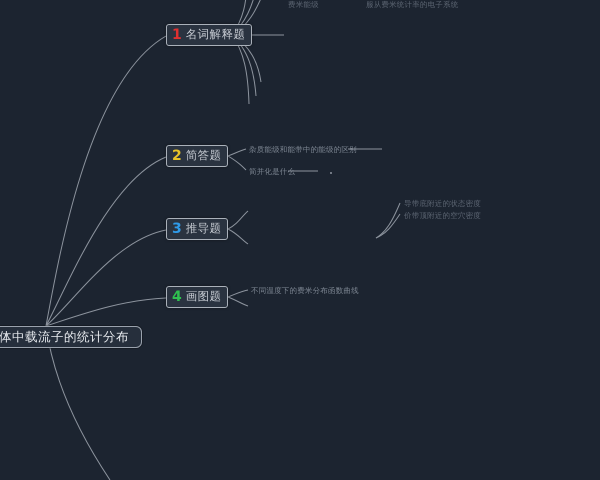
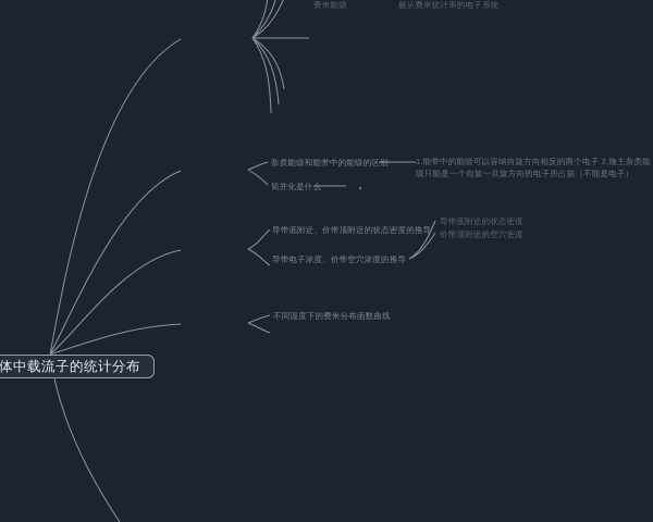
  体中载流子的统计分布
- 1
- 名词解释题
- 2
- 简答题
- 3
- 推导题
- 4
- 画图题
  费米能级
  服从费米统计率的电子系统
  杂质能级和能带中的能级的区别
  简并化是什么
+ 1.能带中的能级可以容纳自旋方向相反的两个电子 2.施主杂质能级只能是一个自旋一旦旋方向的电子所占据（不能是电子）
+ 导带底附近、价带顶附近的状态密度的推导
+ 导带电子浓度、价带空穴浓度的推导
  导带底附近的状态密度
  价带顶附近的空穴密度
  不同温度下的费米分布函数曲线
